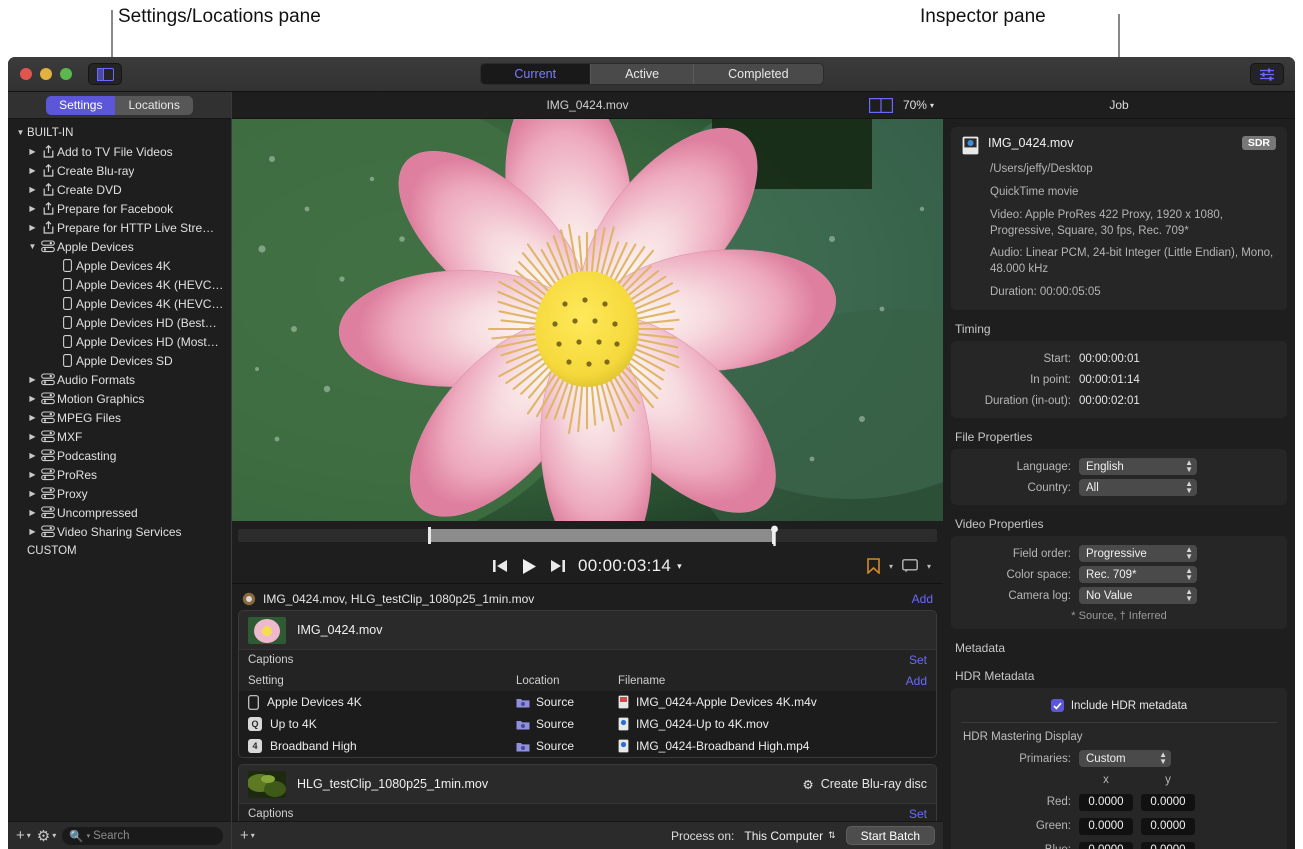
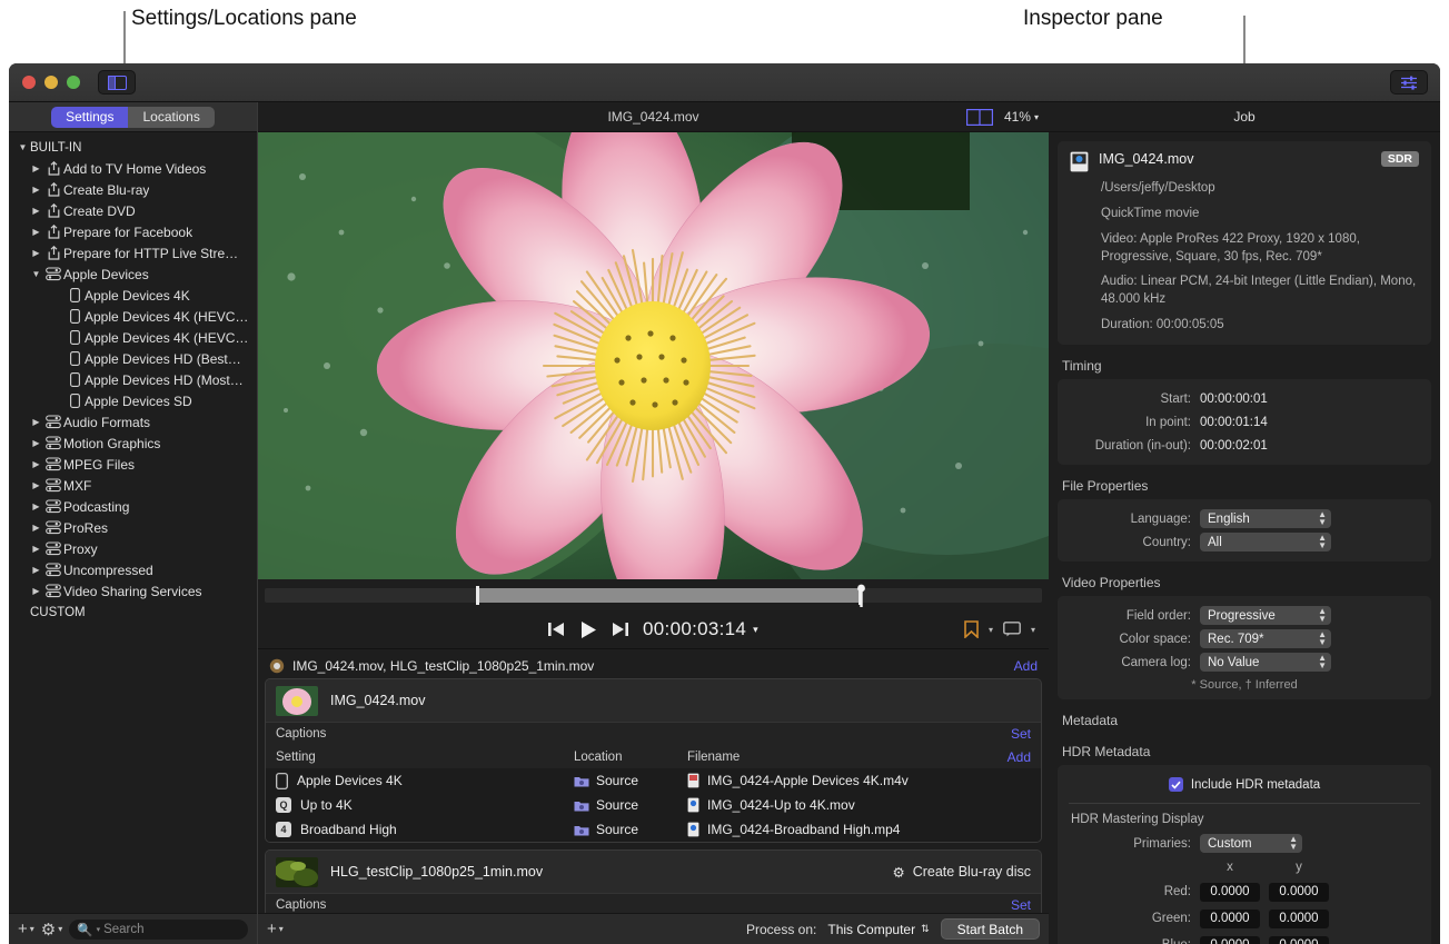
  Settings/Locations pane
  Inspector pane
- Current
- Active
- Completed
  Settings
  Locations
  ▼
  BUILT-IN
  ▶
- Add to TV File Videos
+ Add to TV Home Videos
  ▶
  Create Blu-ray
  ▶
  Create DVD
  ▶
  Prepare for Facebook
  ▶
  Prepare for HTTP Live Stre…
  ▼
  Apple Devices
  Apple Devices 4K
  Apple Devices 4K (HEVC…
  Apple Devices 4K (HEVC…
  Apple Devices HD (Best…
  Apple Devices HD (Most…
  Apple Devices SD
  ▶
  Audio Formats
  ▶
  Motion Graphics
  ▶
  MPEG Files
  ▶
  MXF
  ▶
  Podcasting
  ▶
  ProRes
  ▶
  Proxy
  ▶
  Uncompressed
  ▶
  Video Sharing Services
  CUSTOM
  +
  ▾
  ⚙
  ▾
  🔍
  Search
  IMG_0424.mov
- 70%
+ 41%
  ▾
  00:00:03:14
  ▾
  ▾
  ▾
  IMG_0424.mov, HLG_testClip_1080p25_1min.mov
  Add
  IMG_0424.mov
  Captions
  Set
  Setting
  Location
  Filename
  Add
  Apple Devices 4K
  Source
  IMG_0424-Apple Devices 4K.m4v
  Q
  Up to 4K
  Source
  IMG_0424-Up to 4K.mov
  4
  Broadband High
  Source
  IMG_0424-Broadband High.mp4
  HLG_testClip_1080p25_1min.mov
  ⚙
  Create Blu-ray disc
  Captions
  Set
  +
  ▾
  Process on:
  This Computer
  ⇅
  Start Batch
  Job
  IMG_0424.mov
  SDR
  /Users/jeffy/Desktop
  QuickTime movie
  Video: Apple ProRes 422 Proxy, 1920 x 1080, Progressive, Square, 30 fps, Rec. 709*
  Audio: Linear PCM, 24-bit Integer (Little Endian), Mono, 48.000 kHz
  Duration: 00:00:05:05
  Timing
  Start:
  00:00:00:01
  In point:
  00:00:01:14
  Duration (in-out):
  00:00:02:01
  File Properties
  Language:
  English
  ▲
  ▼
  Country:
  All
  ▲
  ▼
  Video Properties
  Field order:
  Progressive
  ▲
  ▼
  Color space:
  Rec. 709*
  ▲
  ▼
  Camera log:
  No Value
  ▲
  ▼
  * Source, † Inferred
  Metadata
  HDR Metadata
  Include HDR metadata
  HDR Mastering Display
  Primaries:
  Custom
  ▲
  ▼
  x
  y
  Red:
  0.0000
  0.0000
  Green:
  0.0000
  0.0000
